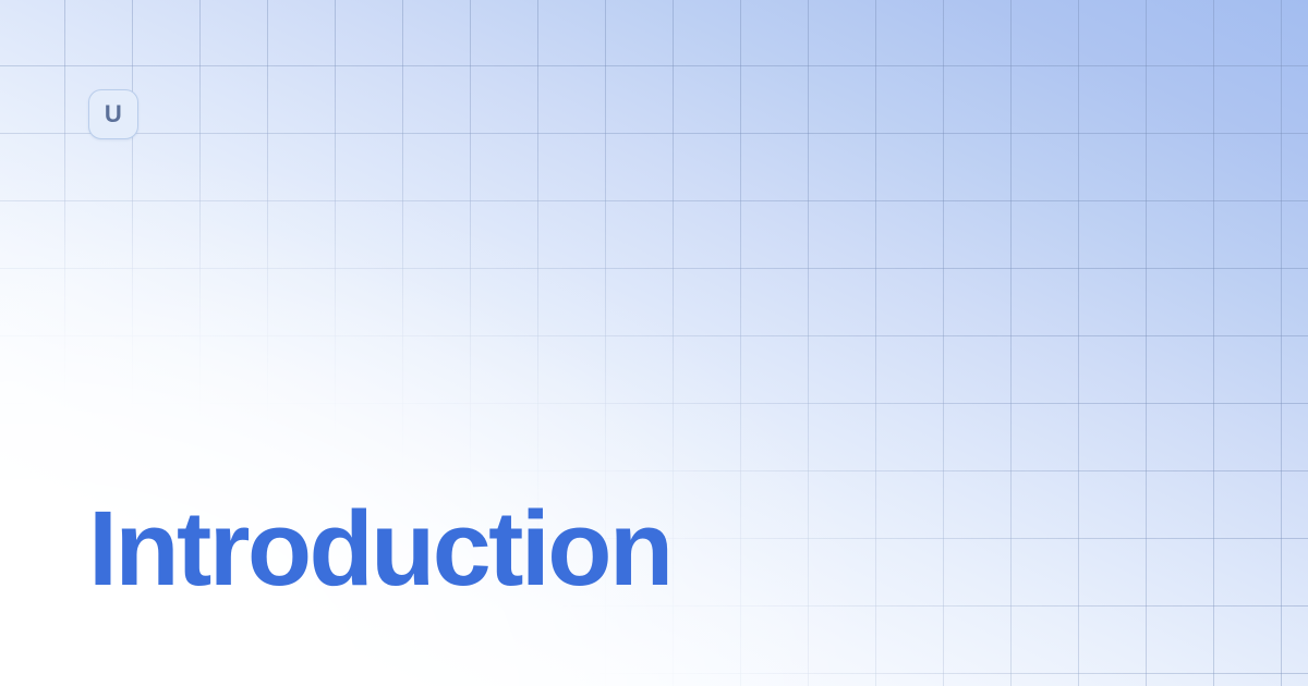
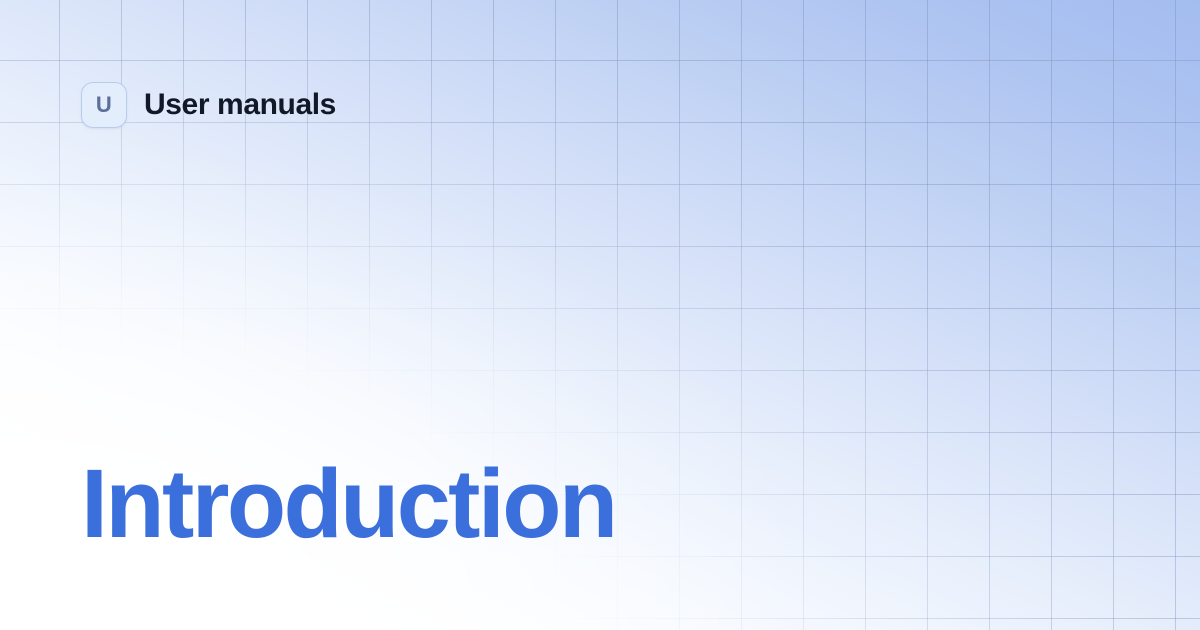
  U
+ User manuals
  Introduction
